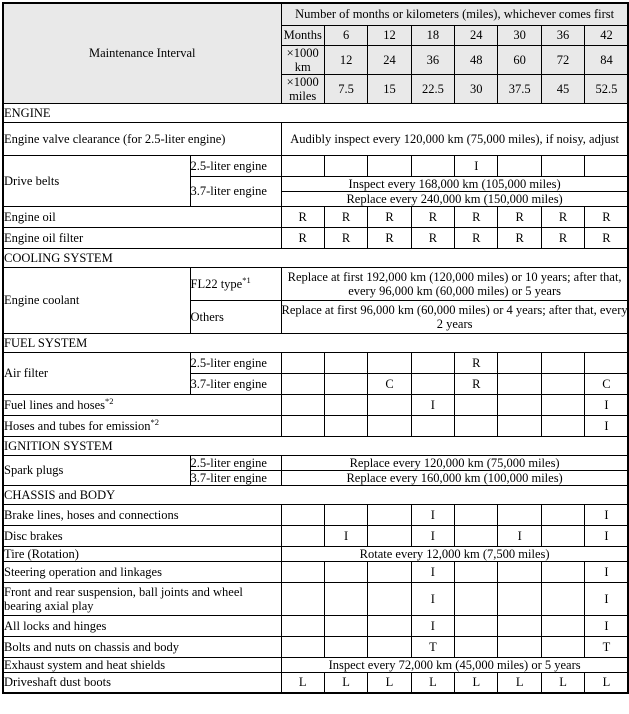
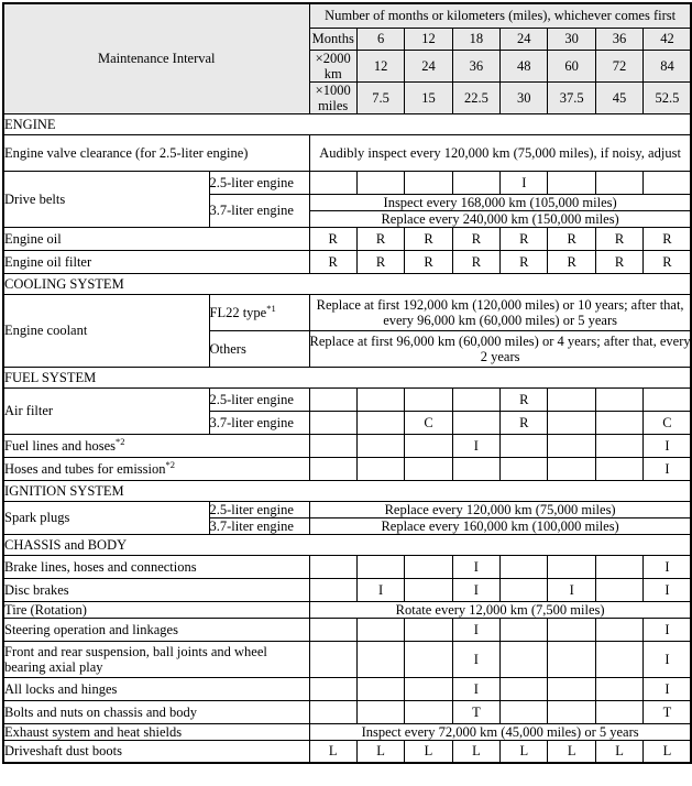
  Maintenance Interval	Number of months or kilometers (miles), whichever comes first
  Months	6	12	18	24	30	36	42
- ×1000 km	12	24	36	48	60	72	84
+ ×2000 km	12	24	36	48	60	72	84
  ×1000 miles	7.5	15	22.5	30	37.5	45	52.5
  ENGINE
  Engine valve clearance (for 2.5-liter engine)	Audibly inspect every 120,000 km (75,000 miles), if noisy, adjust
  Drive belts	2.5-liter engine					I
  3.7-liter engine	Inspect every 168,000 km (105,000 miles)
  Replace every 240,000 km (150,000 miles)
  Engine oil	R	R	R	R	R	R	R	R
  Engine oil filter	R	R	R	R	R	R	R	R
  COOLING SYSTEM
  Engine coolant	FL22 type*1	Replace at first 192,000 km (120,000 miles) or 10 years; after that, every 96,000 km (60,000 miles) or 5 years
  Others	Replace at first 96,000 km (60,000 miles) or 4 years; after that, every 2 years
  FUEL SYSTEM
  Air filter	2.5-liter engine					R
  3.7-liter engine			C		R			C
  Fuel lines and hoses*2				I				I
  Hoses and tubes for emission*2								I
  IGNITION SYSTEM
  Spark plugs	2.5-liter engine	Replace every 120,000 km (75,000 miles)
  3.7-liter engine	Replace every 160,000 km (100,000 miles)
  CHASSIS and BODY
  Brake lines, hoses and connections				I				I
  Disc brakes		I		I		I		I
  Tire (Rotation)	Rotate every 12,000 km (7,500 miles)
  Steering operation and linkages				I				I
  Front and rear suspension, ball joints and wheel bearing axial play				I				I
  All locks and hinges				I				I
  Bolts and nuts on chassis and body				T				T
  Exhaust system and heat shields	Inspect every 72,000 km (45,000 miles) or 5 years
  Driveshaft dust boots	L	L	L	L	L	L	L	L
